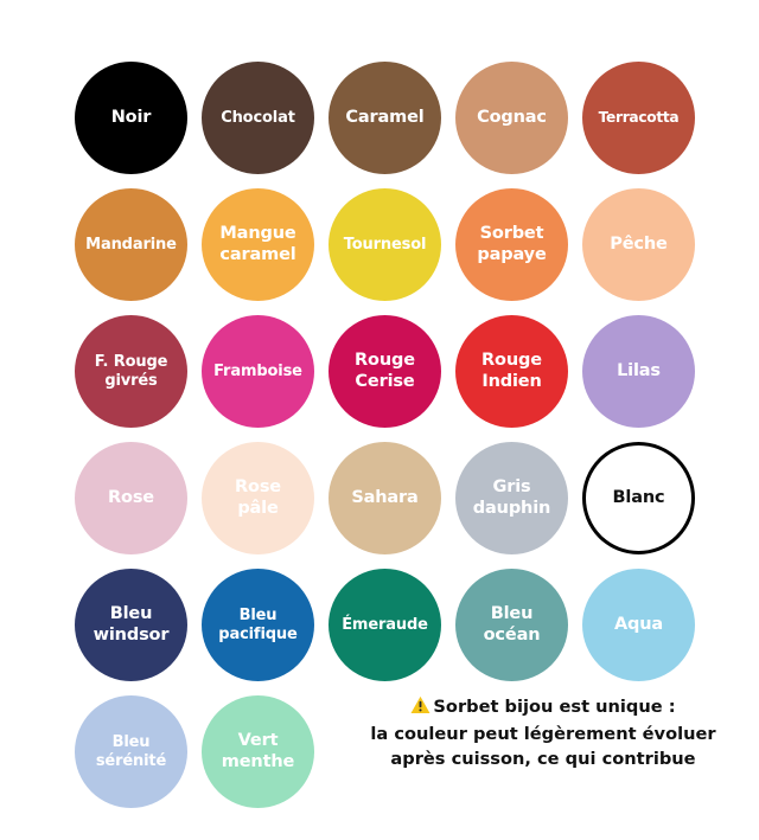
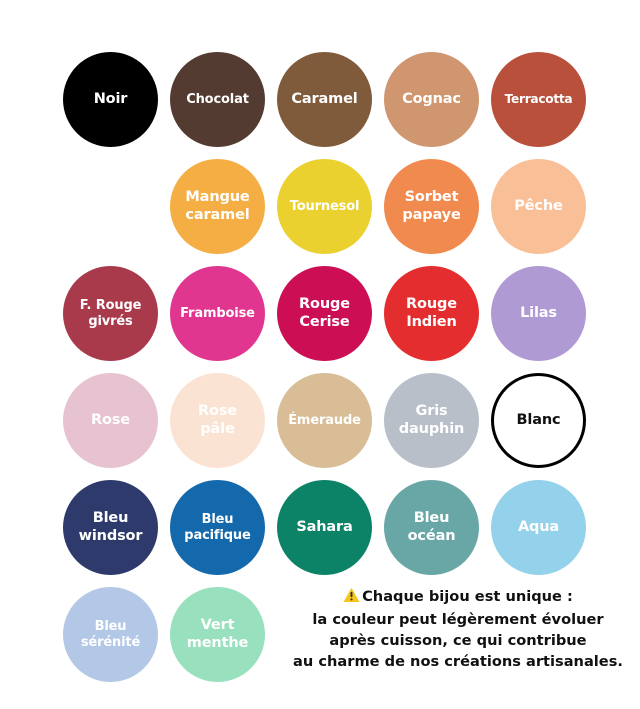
  Noir
  Chocolat
  Caramel
  Cognac
  Terracotta
- Mandarine
  Mangue
  caramel
  Tournesol
  Sorbet
  papaye
  Pêche
  F. Rouge
  givrés
  Framboise
  Rouge
  Cerise
  Rouge
  Indien
  Lilas
  Rose
  Rose
  pâle
- Sahara
+ Émeraude
  Gris
  dauphin
  Blanc
  Bleu
  windsor
  Bleu
  pacifique
- Émeraude
+ Sahara
  Bleu
  océan
  Aqua
  Bleu
  sérénité
  Vert
  menthe
- Sorbet bijou est unique :
+ Chaque bijou est unique :
  la couleur peut légèrement évoluer
  après cuisson, ce qui contribue
+ au charme de nos créations artisanales.
